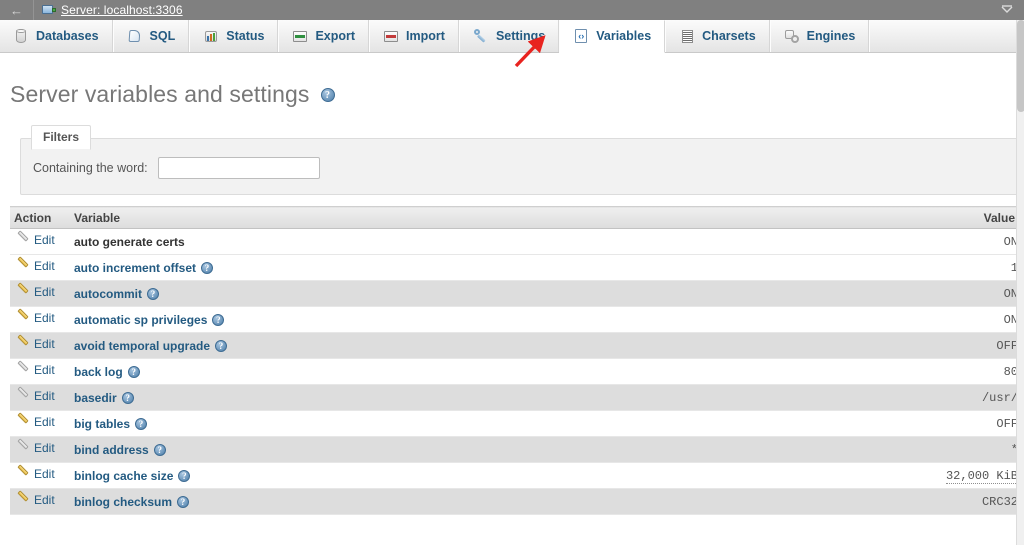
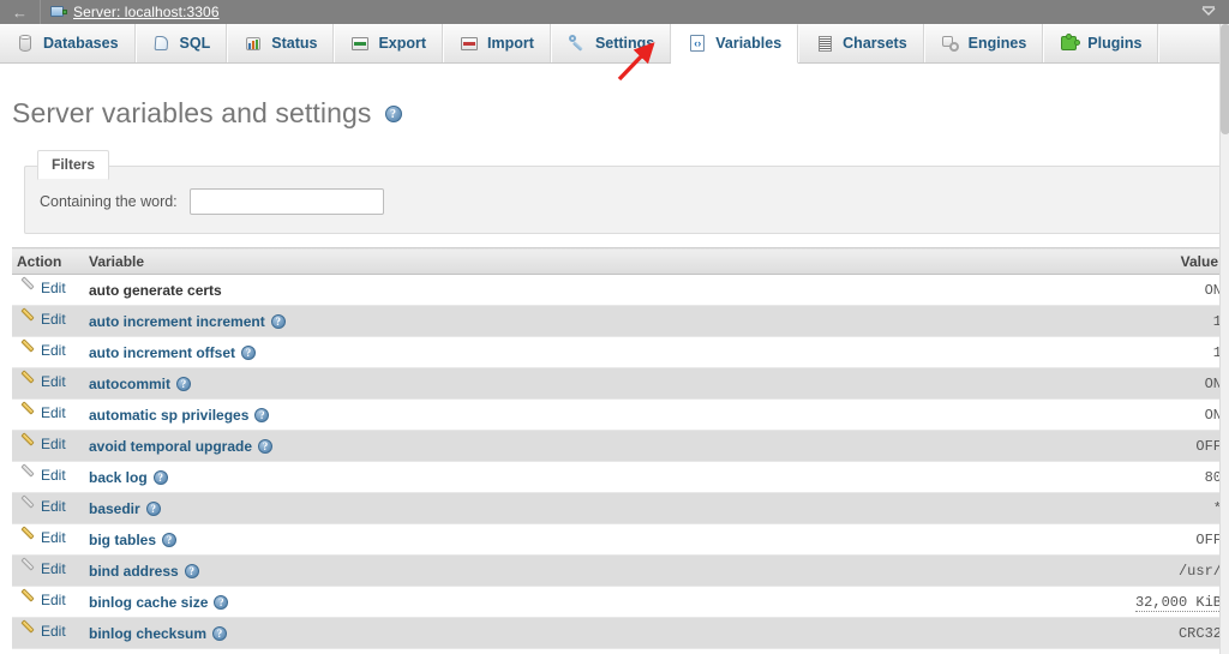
  ←
  Server: localhost:3306
  Databases
  SQL
  Status
  Export
  Import
  Settings
  ‹›
  Variables
  Charsets
  Engines
+ Plugins
  Server variables and settings
  ?
  Filters
  Containing the word:
  Action	Variable	Value
  Edit	auto generate certs	ON
+ Edit	auto increment increment ?	1
  Edit	auto increment offset ?	1
  Edit	autocommit ?	ON
  Edit	automatic sp privileges ?	ON
  Edit	avoid temporal upgrade ?	OFF
  Edit	back log ?	80
- Edit	basedir ?	/usr/
+ Edit	basedir ?	*
  Edit	big tables ?	OFF
- Edit	bind address ?	*
+ Edit	bind address ?	/usr/
  Edit	binlog cache size ?	32,000 KiB
  Edit	binlog checksum ?	CRC32
